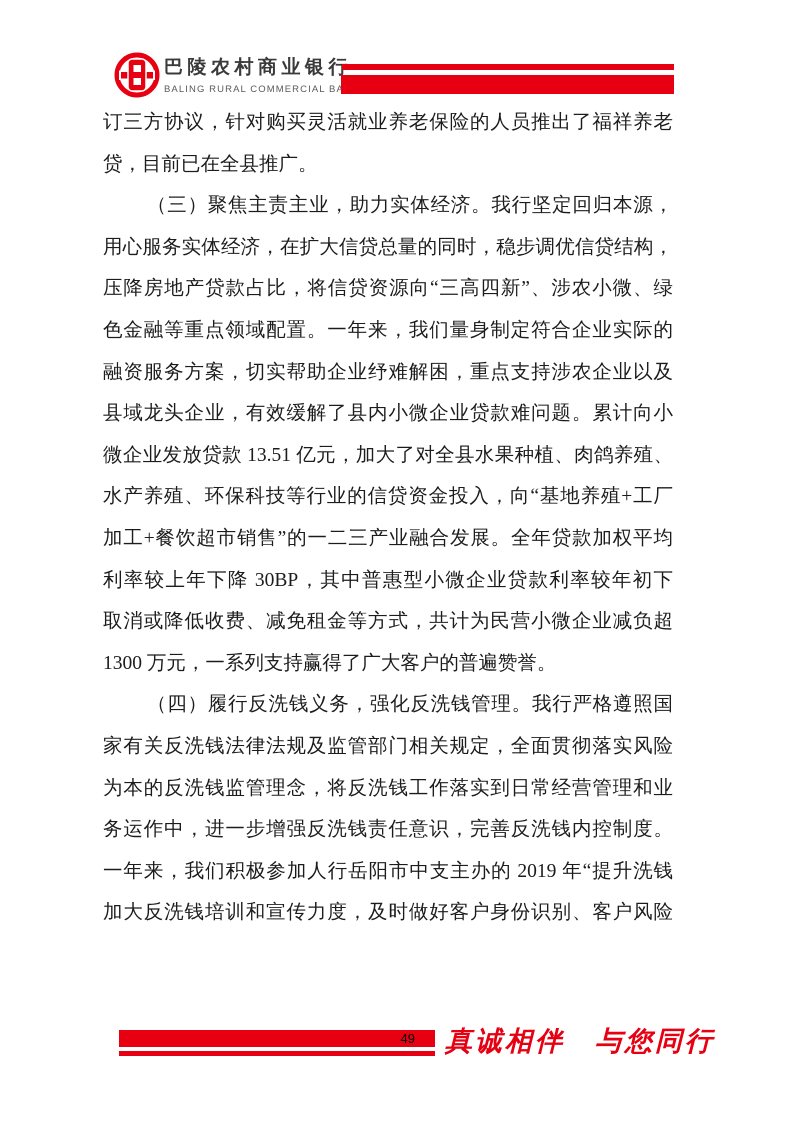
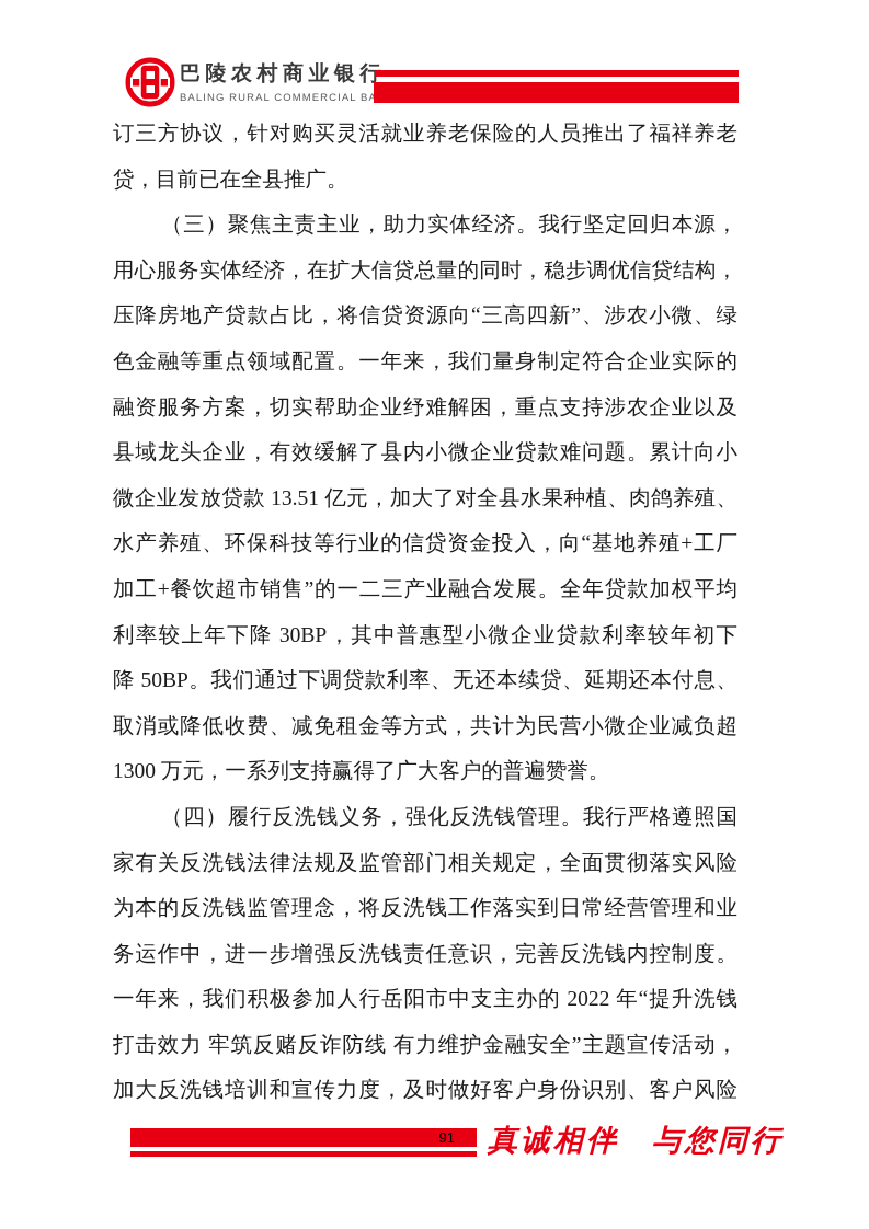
  巴陵农村商业银行
  BALING RURAL COMMERCIAL B
  订三方协议，针对购买灵活就业养老保险的人员推出了福祥养老
  贷，目前已在全县推广。
  （三）聚焦主责主业，助力实体经济。我行坚定回归本源，
  用心服务实体经济，在扩大信贷总量的同时，稳步调优信贷结构，
  压降房地产贷款占比，将信贷资源向“三高四新”、涉农小微、绿
  色金融等重点领域配置。一年来，我们量身制定符合企业实际的
  融资服务方案，切实帮助企业纾难解困，重点支持涉农企业以及
  县域龙头企业，有效缓解了县内小微企业贷款难问题。累计向小
  微企业发放贷款 13.51 亿元，加大了对全县水果种植、肉鸽养殖、
  水产养殖、环保科技等行业的信贷资金投入，向“基地养殖+工厂
  加工+餐饮超市销售”的一二三产业融合发展。全年贷款加权平均
  利率较上年下降 30BP，其中普惠型小微企业贷款利率较年初下
+ 降 50BP。我们通过下调贷款利率、无还本续贷、延期还本付息、
  取消或降低收费、减免租金等方式，共计为民营小微企业减负超
  1300 万元，一系列支持赢得了广大客户的普遍赞誉。
  （四）履行反洗钱义务，强化反洗钱管理。我行严格遵照国
  家有关反洗钱法律法规及监管部门相关规定，全面贯彻落实风险
  为本的反洗钱监管理念，将反洗钱工作落实到日常经营管理和业
  务运作中，进一步增强反洗钱责任意识，完善反洗钱内控制度。
- 一年来，我们积极参加人行岳阳市中支主办的 2019 年“提升洗钱
+ 一年来，我们积极参加人行岳阳市中支主办的 2022 年“提升洗钱
+ 打击效力 牢筑反赌反诈防线 有力维护金融安全”主题宣传活动，
  加大反洗钱培训和宣传力度，及时做好客户身份识别、客户风险
- 49
+ 91
  真诚相伴 与您同行
